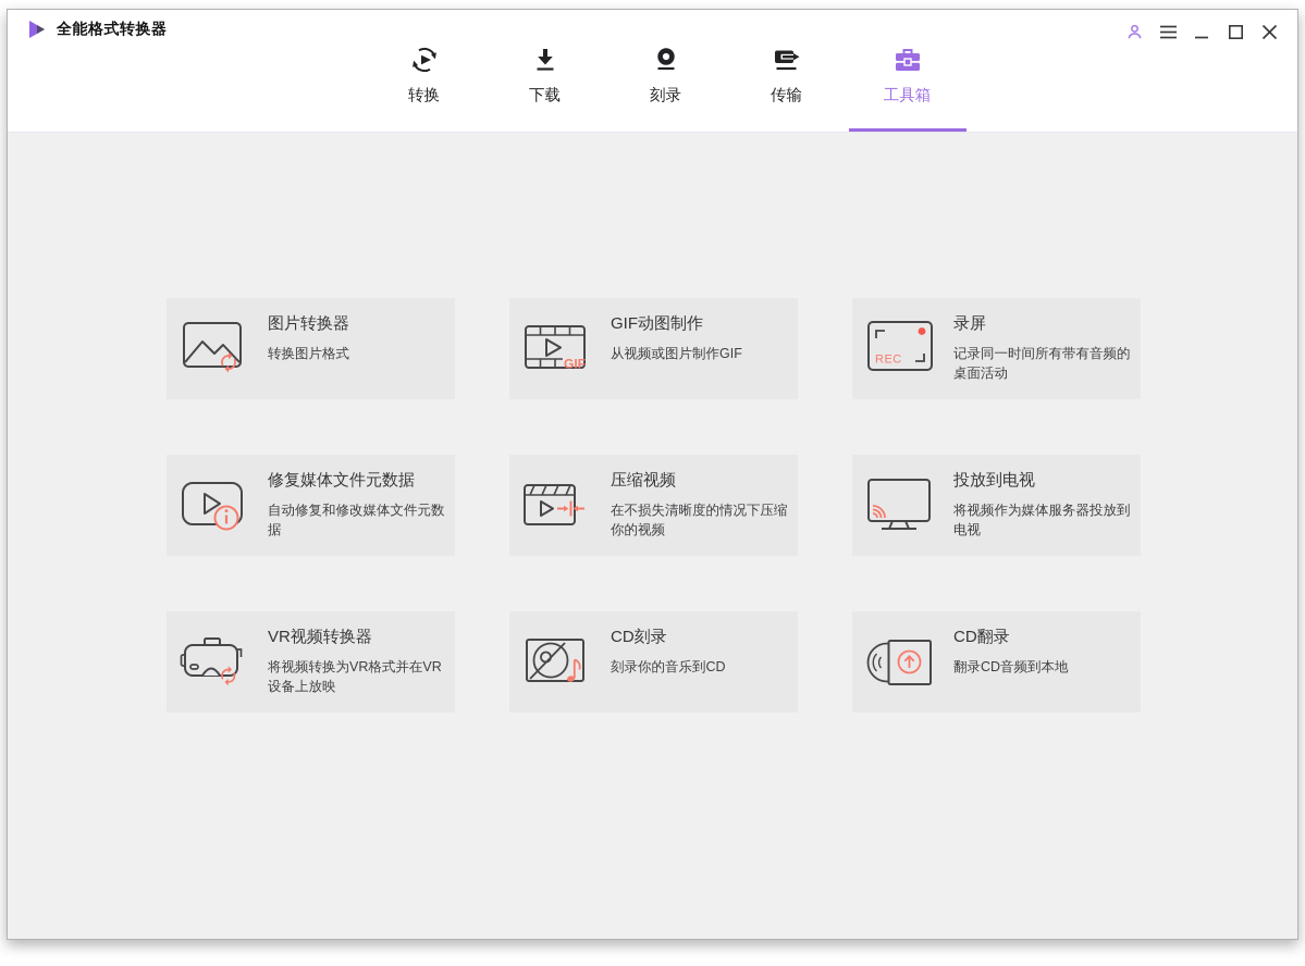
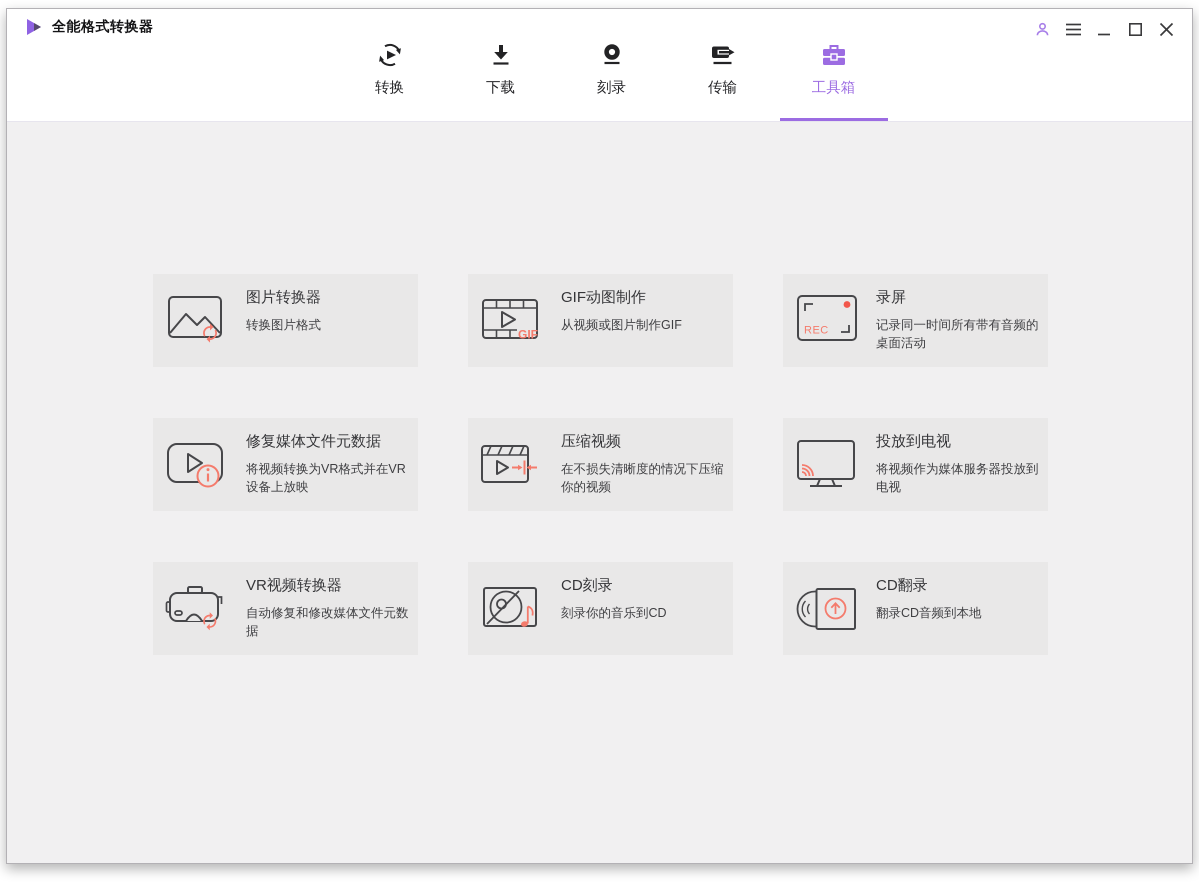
  全能格式转换器
  转换
  下载
  刻录
  传输
  工具箱
  图片转换器
  转换图片格式
  GIF
  GIF动图制作
  从视频或图片制作GIF
  REC
  录屏
  记录同一时间所有带有音频的桌面活动
  修复媒体文件元数据
- 自动修复和修改媒体文件元数据
+ 将视频转换为VR格式并在VR设备上放映
  压缩视频
  在不损失清晰度的情况下压缩你的视频
  投放到电视
  将视频作为媒体服务器投放到电视
  VR视频转换器
- 将视频转换为VR格式并在VR设备上放映
+ 自动修复和修改媒体文件元数据
  CD刻录
  刻录你的音乐到CD
  CD翻录
  翻录CD音频到本地
